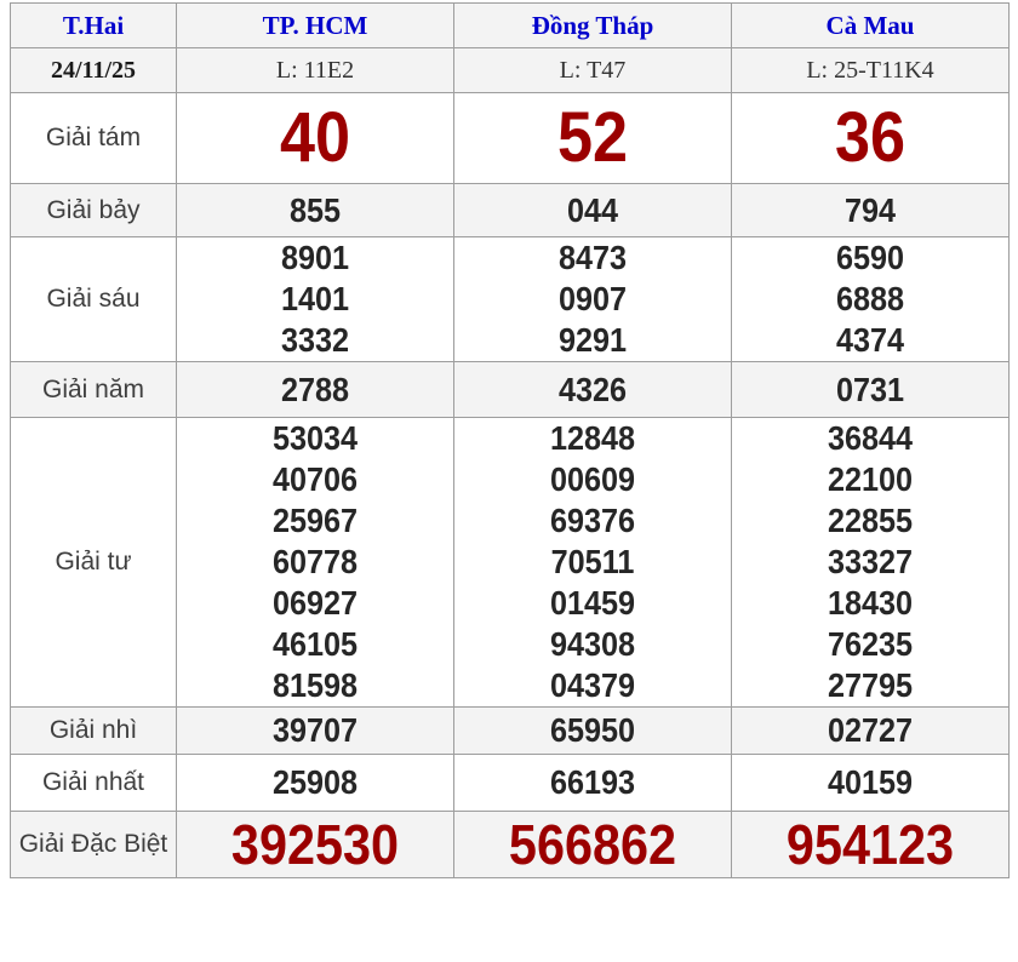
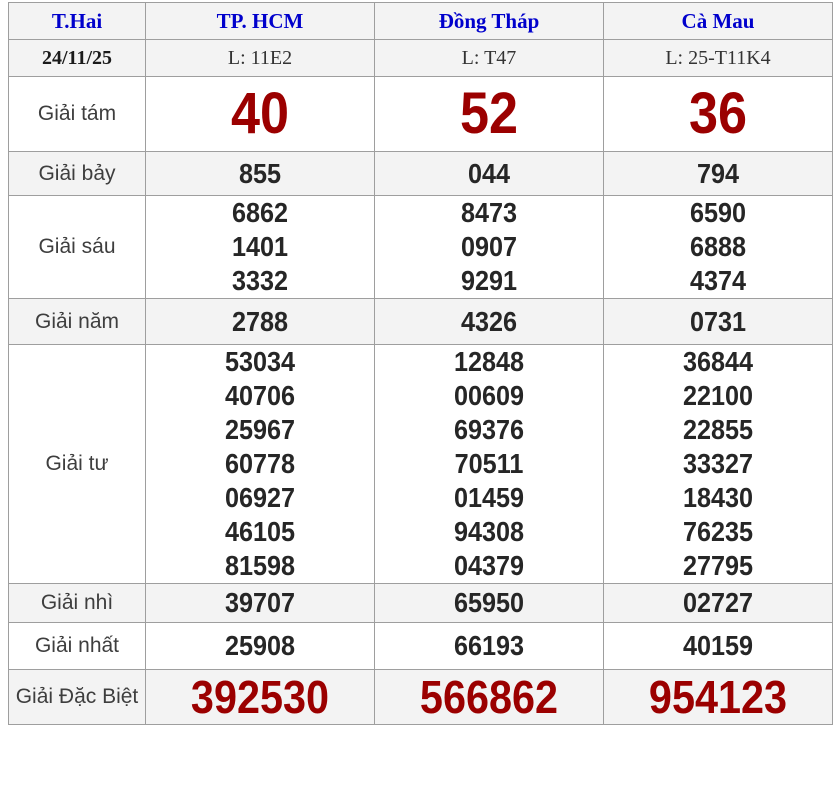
  T.Hai	TP. HCM	Đồng Tháp	Cà Mau
  24/11/25	L: 11E2	L: T47	L: 25-T11K4
  Giải tám	40	52	36
  Giải bảy	855	044	794
- Giải sáu	890114013332	847309079291	659068884374
+ Giải sáu	686214013332	847309079291	659068884374
  Giải năm	2788	4326	0731
  Giải tư	53034407062596760778069274610581598	12848006096937670511014599430804379	36844221002285533327184307623527795
  Giải nhì	39707	65950	02727
  Giải nhất	25908	66193	40159
  Giải Đặc Biệt	392530	566862	954123
